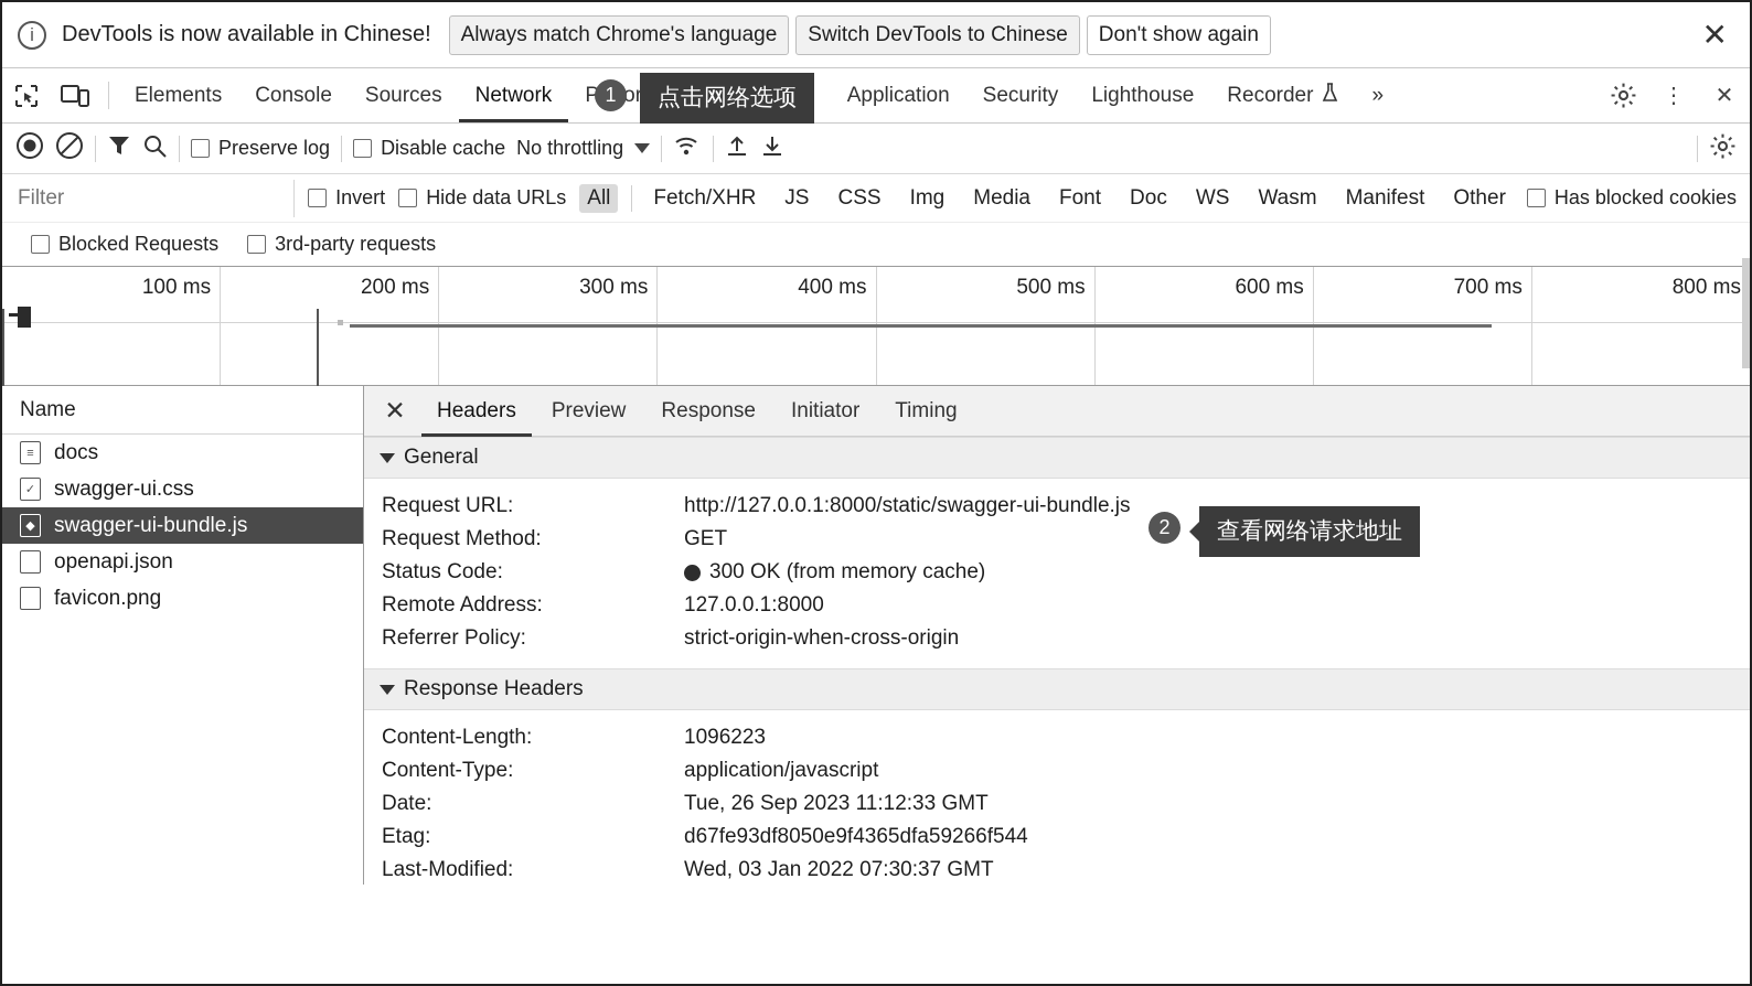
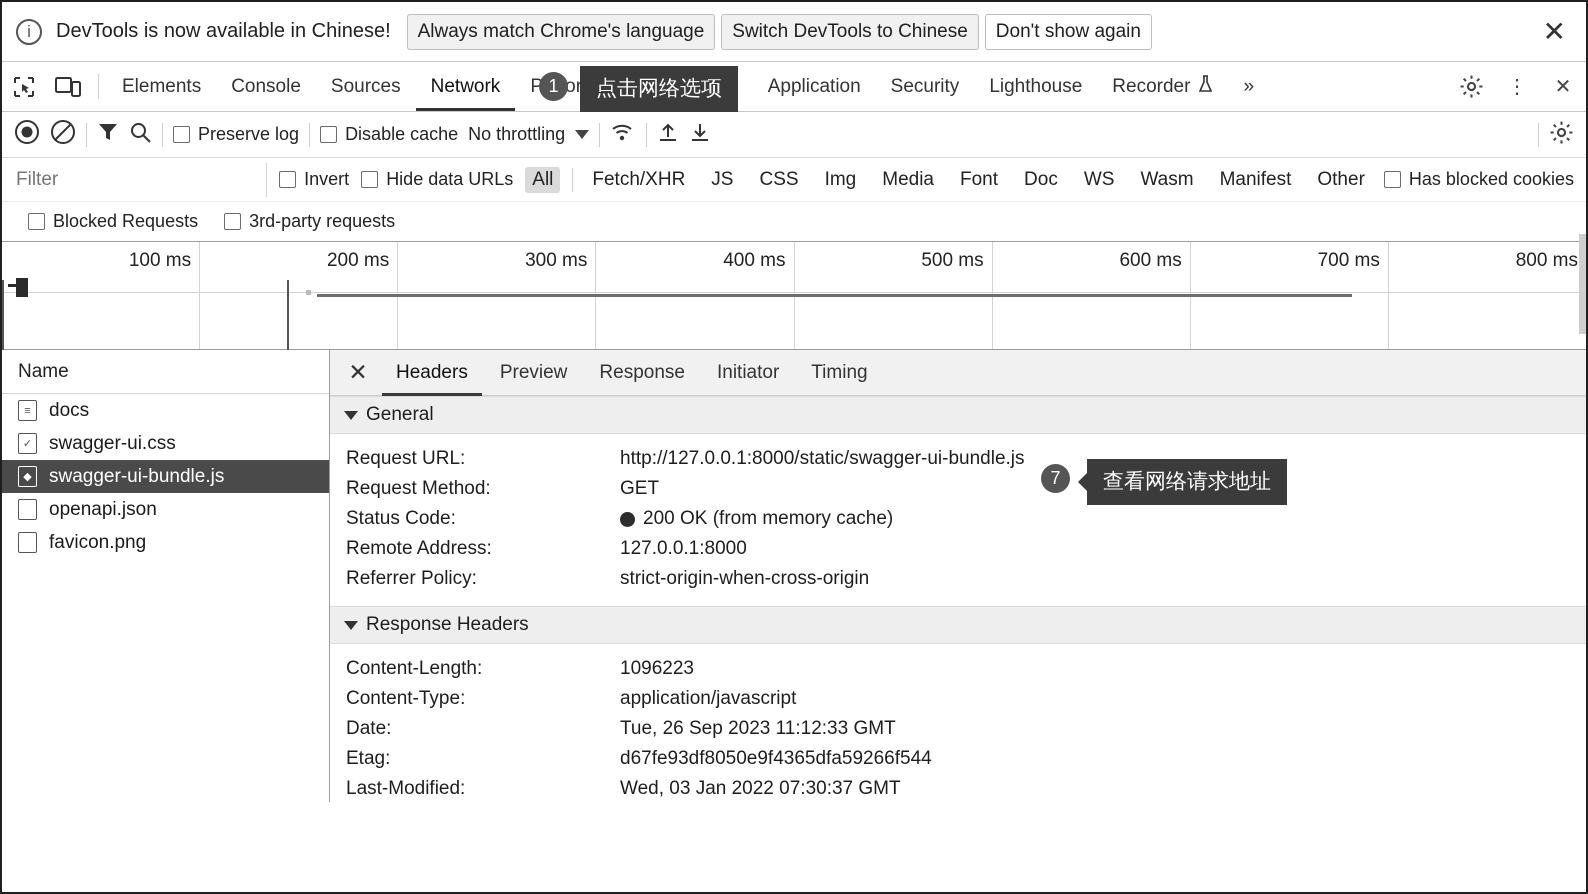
  i
  DevTools is now available in Chinese!
  Always match Chrome's language
  Switch DevTools to Chinese
  Don't show again
  ✕
  Elements
  Console
  Sources
  Network
  Application
  Security
  Lighthouse
  Recorder
  »
  ⋮
  ✕
  1
  点击网络选项
  Preserve log
  Disable cache
  No throttling
  Filter
  Invert
  Hide data URLs
  All
  Fetch/XHR
  JS
  CSS
  Img
  Media
  Font
  Doc
  WS
  Wasm
  Manifest
  Other
  Has blocked cookies
  Blocked Requests
  3rd-party requests
  100 ms
  200 ms
  300 ms
  400 ms
  500 ms
  600 ms
  700 ms
  800 ms
  Name
  ≡
  docs
  ✓
  swagger-ui.css
  ◆
  swagger-ui-bundle.js
  openapi.json
  favicon.png
  ✕
  Headers
  Preview
  Response
  Initiator
  Timing
  General
  Request URL:
  http://127.0.0.1:8000/static/swagger-ui-bundle.js
  Request Method:
  GET
  Status Code:
- 300 OK (from memory cache)
+ 200 OK (from memory cache)
  Remote Address:
  127.0.0.1:8000
  Referrer Policy:
  strict-origin-when-cross-origin
  Response Headers
  Content-Length:
  1096223
  Content-Type:
  application/javascript
  Date:
  Tue, 26 Sep 2023 11:12:33 GMT
  Etag:
  d67fe93df8050e9f4365dfa59266f544
  Last-Modified:
  Wed, 03 Jan 2022 07:30:37 GMT
- 2
+ 7
  查看网络请求地址
